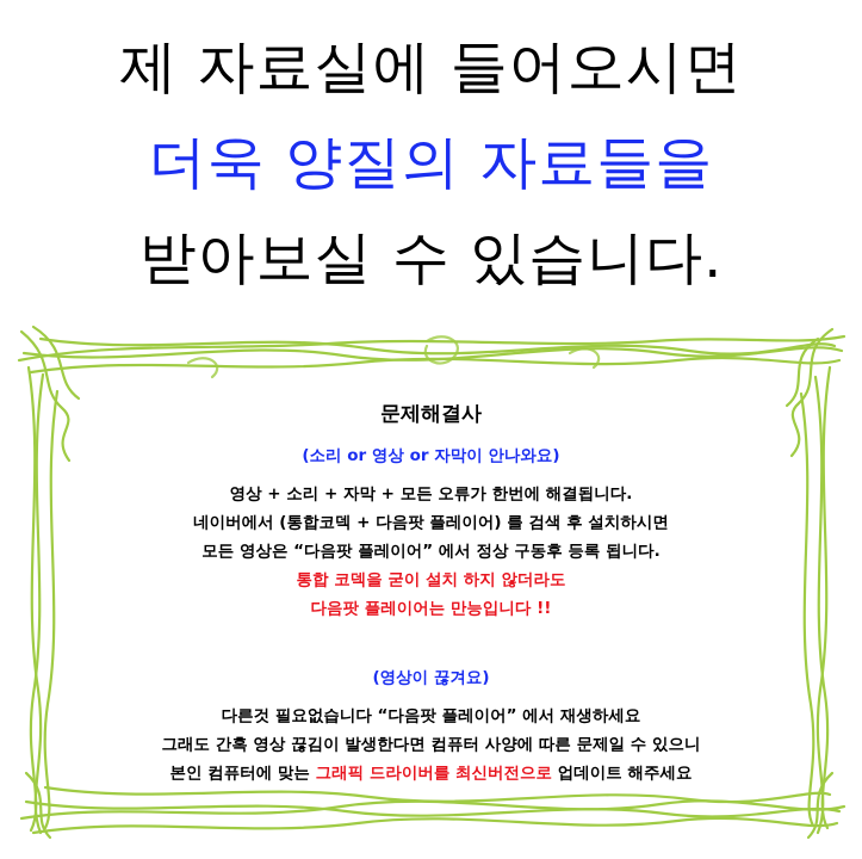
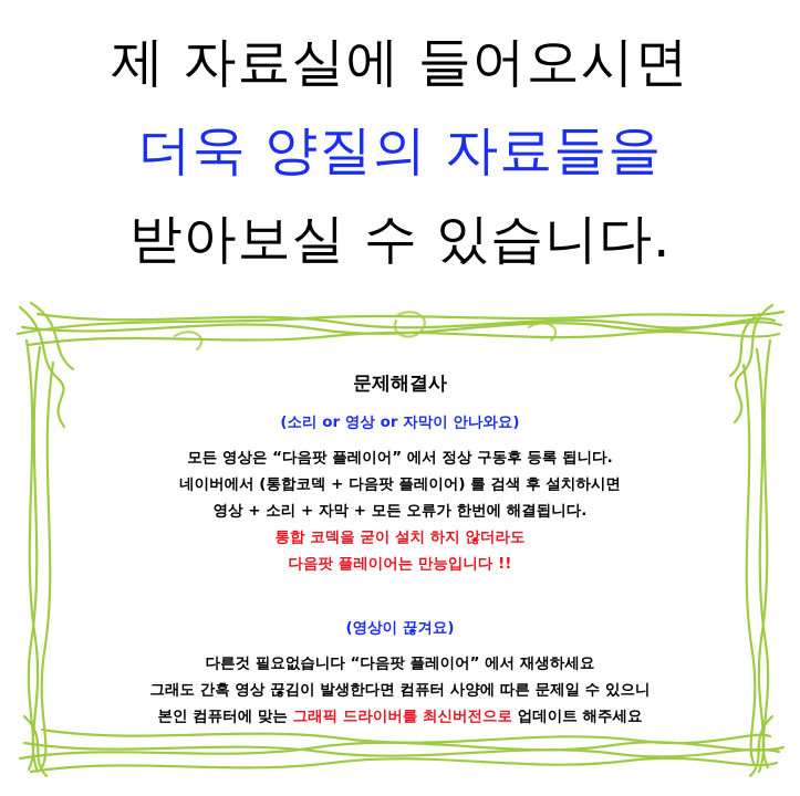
  제 자료실에 들어오시면
  더욱 양질의 자료들을
  받아보실 수 있습니다.
  문제해결사
  (소리 or 영상 or 자막이 안나와요)
- 영상 + 소리 + 자막 + 모든 오류가 한번에 해결됩니다.
+ 모든 영상은 “다음팟 플레이어” 에서 정상 구동후 등록 됩니다.
  네이버에서 (통합코덱 + 다음팟 플레이어) 를 검색 후 설치하시면
- 모든 영상은 “다음팟 플레이어” 에서 정상 구동후 등록 됩니다.
+ 영상 + 소리 + 자막 + 모든 오류가 한번에 해결됩니다.
  통합 코덱을 굳이 설치 하지 않더라도
  다음팟 플레이어는 만능입니다 !!
  (영상이 끊겨요)
  다른것 필요없습니다 “다음팟 플레이어” 에서 재생하세요
  그래도 간혹 영상 끊김이 발생한다면 컴퓨터 사양에 따른 문제일 수 있으니
  본인 컴퓨터에 맞는 그래픽 드라이버를 최신버전으로 업데이트 해주세요
